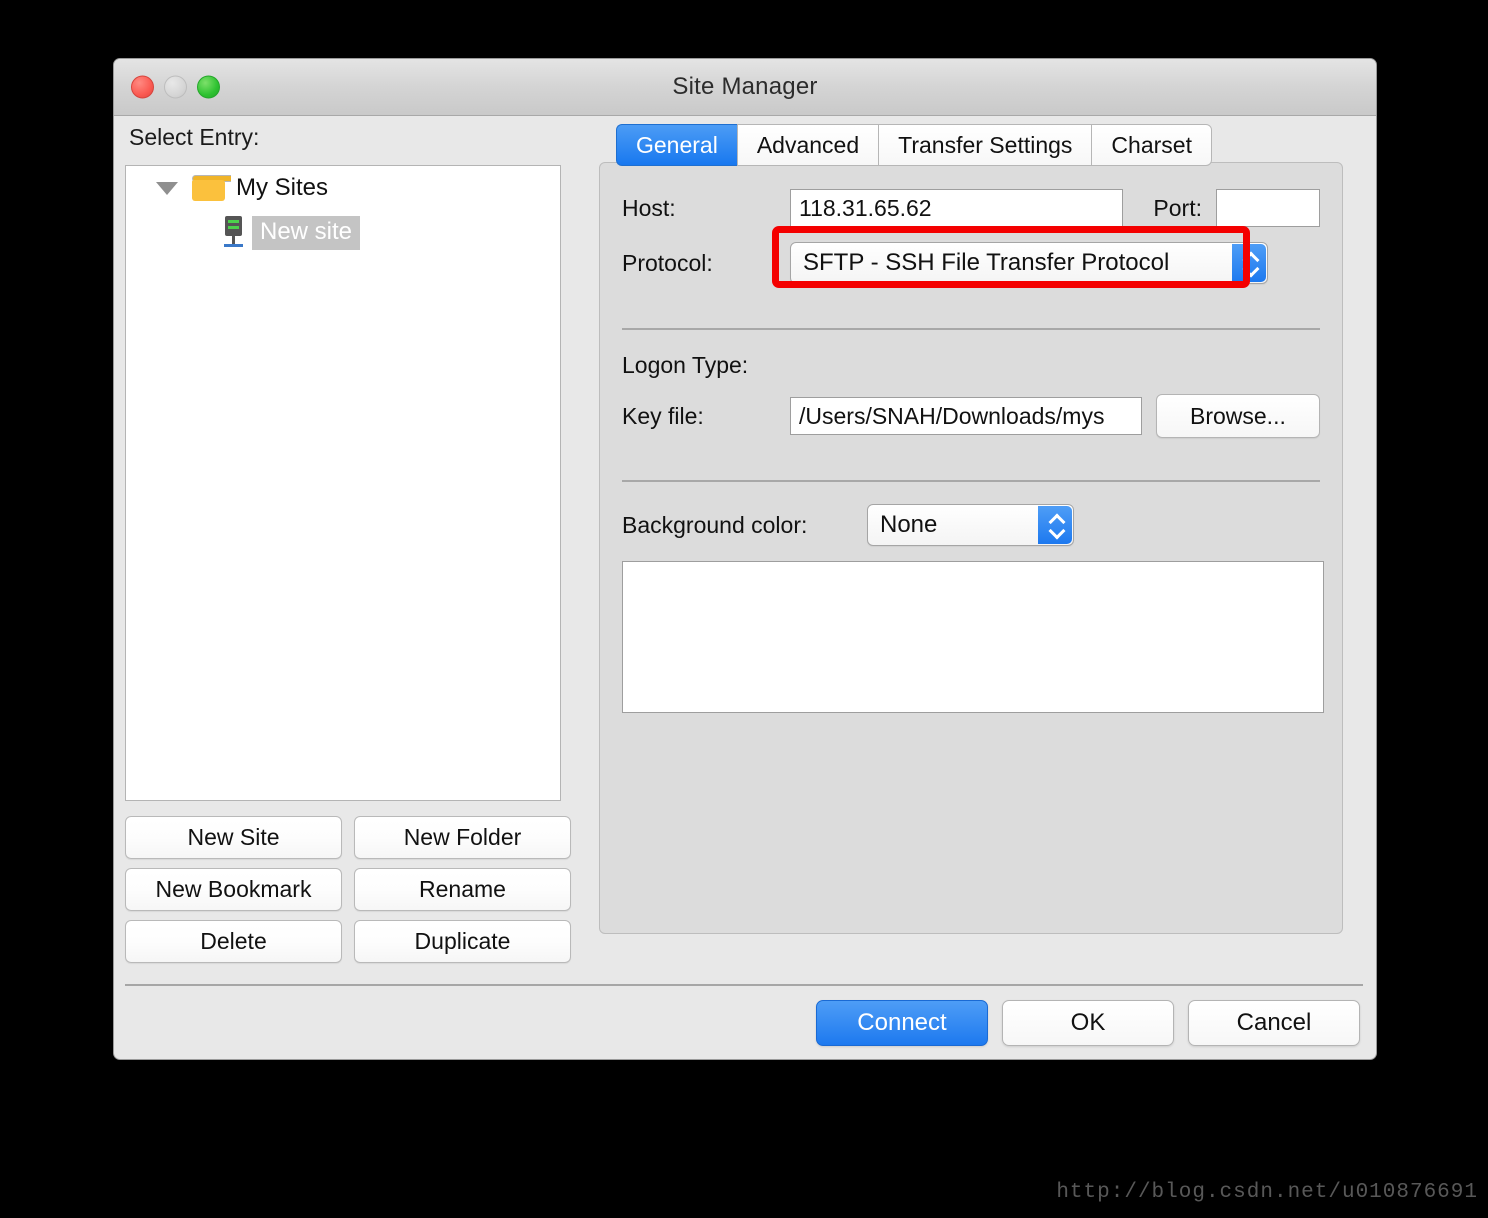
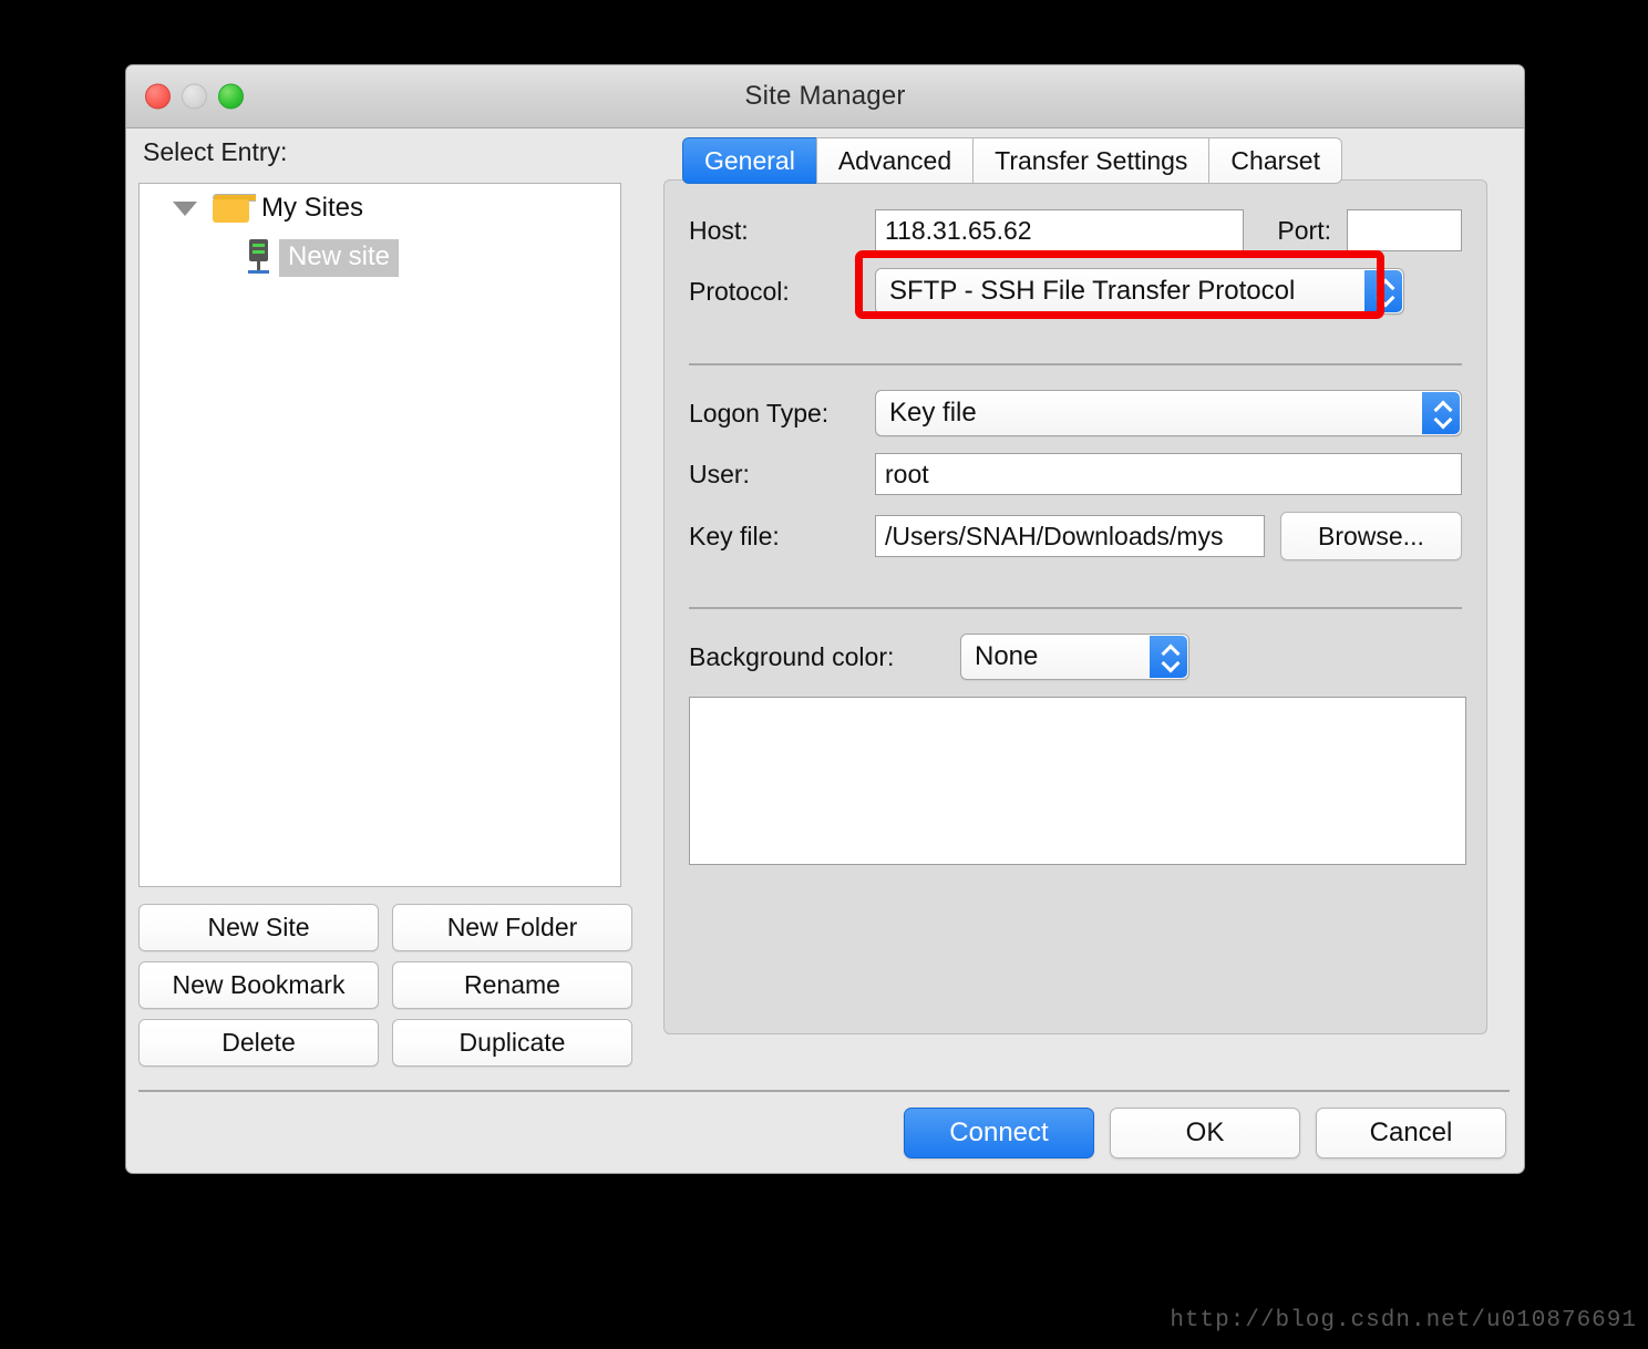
  Site Manager
  Select Entry:
  My Sites
  New site
  New Site
  New Folder
  New Bookmark
  Rename
  Delete
  Duplicate
  General
  Advanced
  Transfer Settings
  Charset
  Host:
  118.31.65.62
  Port:
  Protocol:
  SFTP - SSH File Transfer Protocol
  Logon Type:
+ Key file
+ User:
+ root
  Key file:
  /Users/SNAH/Downloads/mys
  Browse...
  Background color:
  None
  Connect
  OK
  Cancel
  http://blog.csdn.net/u010876691
